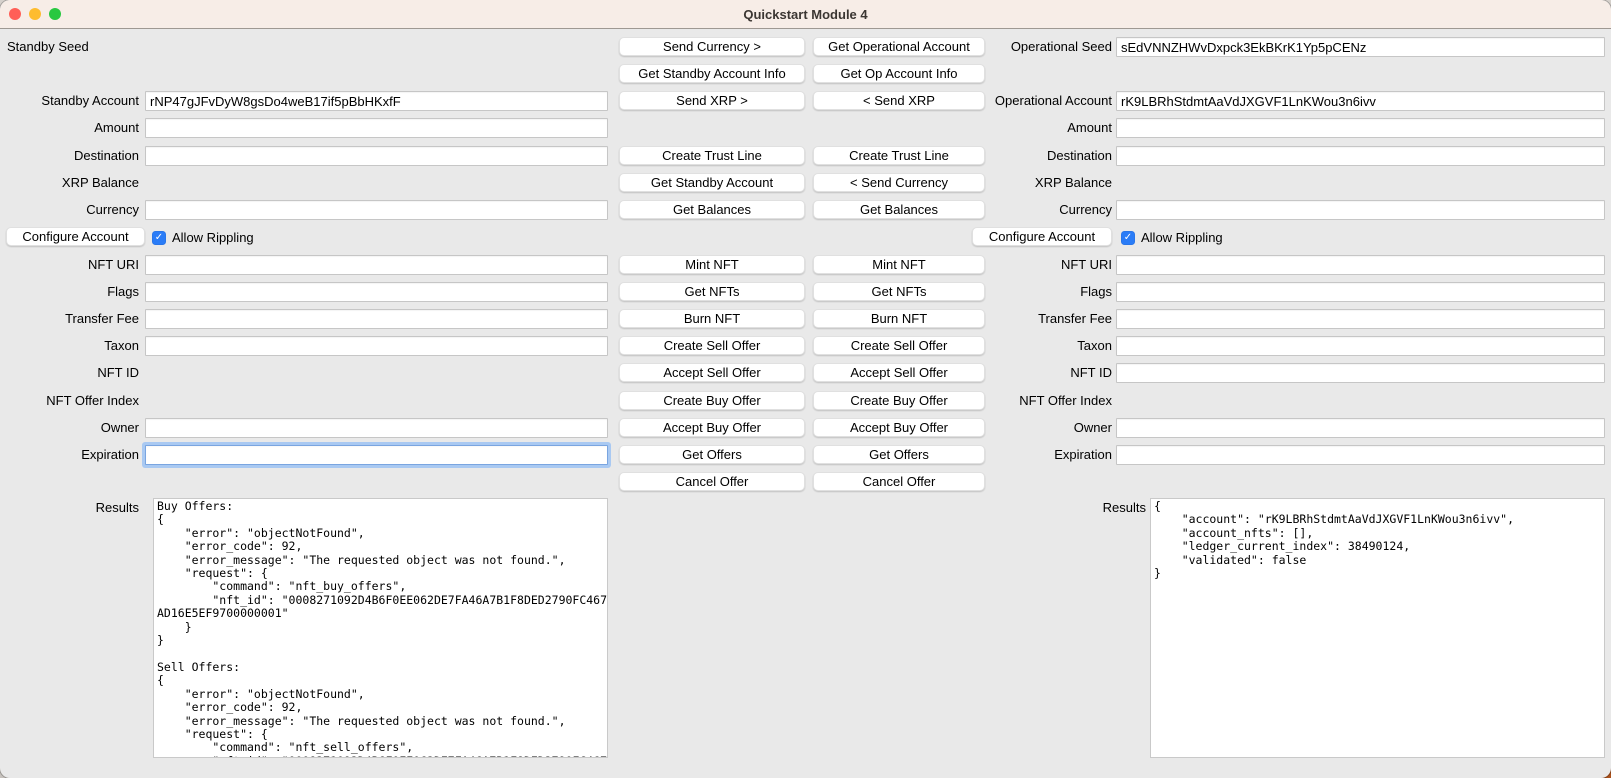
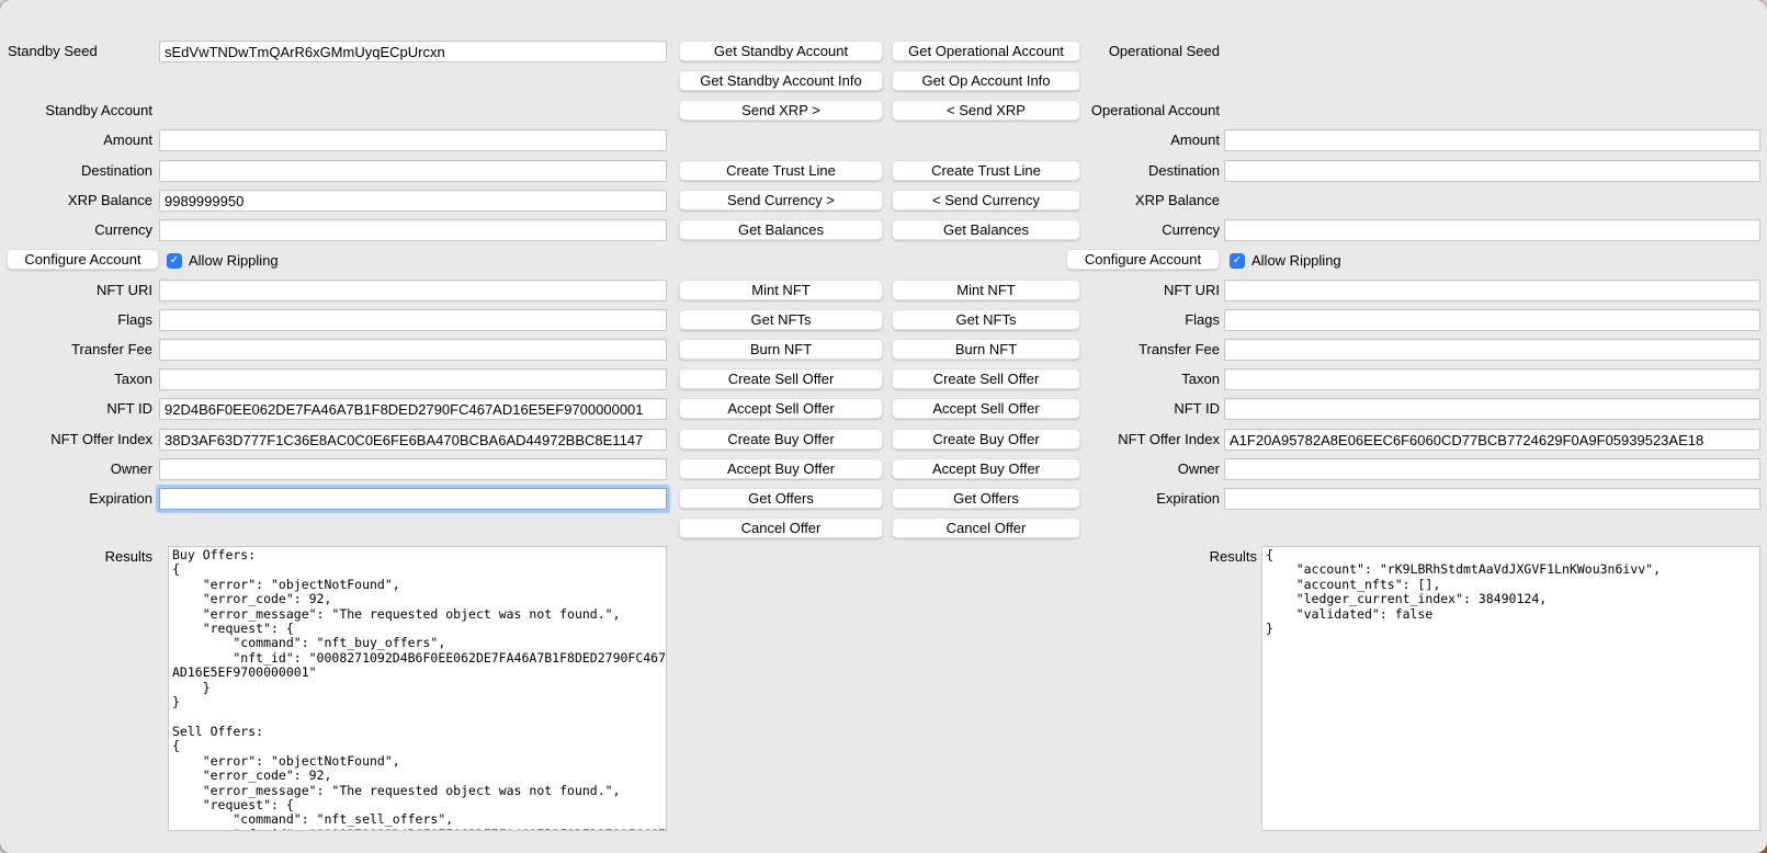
- Quickstart Module 4
  Standby Seed
+ sEdVwTNDwTmQArR6xGMmUyqECpUrcxn
  Standby Account
- rNP47gJFvDyW8gsDo4weB17if5pBbHKxfF
  Amount
  Destination
  XRP Balance
+ 9989999950
  Currency
  Configure Account
  ✓
  Allow Rippling
  NFT URI
  Flags
  Transfer Fee
  Taxon
  NFT ID
+ 92D4B6F0EE062DE7FA46A7B1F8DED2790FC467AD16E5EF9700000001
  NFT Offer Index
+ 38D3AF63D777F1C36E8AC0C0E6FE6BA470BCBA6AD44972BBC8E1147
  Owner
  Expiration
  Results
  Buy Offers:
  {
  "error": "objectNotFound",
  "error_code": 92,
  "error_message": "The requested object was not found.",
  "request": {
  "command": "nft_buy_offers",
  "nft_id": "0008271092D4B6F0EE062DE7FA46A7B1F8DED2790FC467
  AD16E5EF9700000001"
  }
  }
  Sell Offers:
  {
  "error": "objectNotFound",
  "error_code": 92,
  "error_message": "The requested object was not found.",
  "request": {
  "command": "nft_sell_offers",
- Send Currency >
+ Get Standby Account
  Get Standby Account Info
  Send XRP >
  Create Trust Line
- Get Standby Account
+ Send Currency >
  Get Balances
  Mint NFT
  Get NFTs
  Burn NFT
  Create Sell Offer
  Accept Sell Offer
  Create Buy Offer
  Accept Buy Offer
  Get Offers
  Cancel Offer
  Get Operational Account
  Get Op Account Info
  < Send XRP
  Create Trust Line
  < Send Currency
  Get Balances
  Mint NFT
  Get NFTs
  Burn NFT
  Create Sell Offer
  Accept Sell Offer
  Create Buy Offer
  Accept Buy Offer
  Get Offers
  Cancel Offer
  Operational Seed
- sEdVNNZHWvDxpck3EkBKrK1Yp5pCENz
  Operational Account
- rK9LBRhStdmtAaVdJXGVF1LnKWou3n6ivv
  Amount
  Destination
  XRP Balance
  Currency
  Configure Account
  ✓
  Allow Rippling
  NFT URI
  Flags
  Transfer Fee
  Taxon
  NFT ID
  NFT Offer Index
+ A1F20A95782A8E06EEC6F6060CD77BCB7724629F0A9F05939523AE18
  Owner
  Expiration
  Results
  {
  "account": "rK9LBRhStdmtAaVdJXGVF1LnKWou3n6ivv",
  "account_nfts": [],
  "ledger_current_index": 38490124,
  "validated": false
  }
